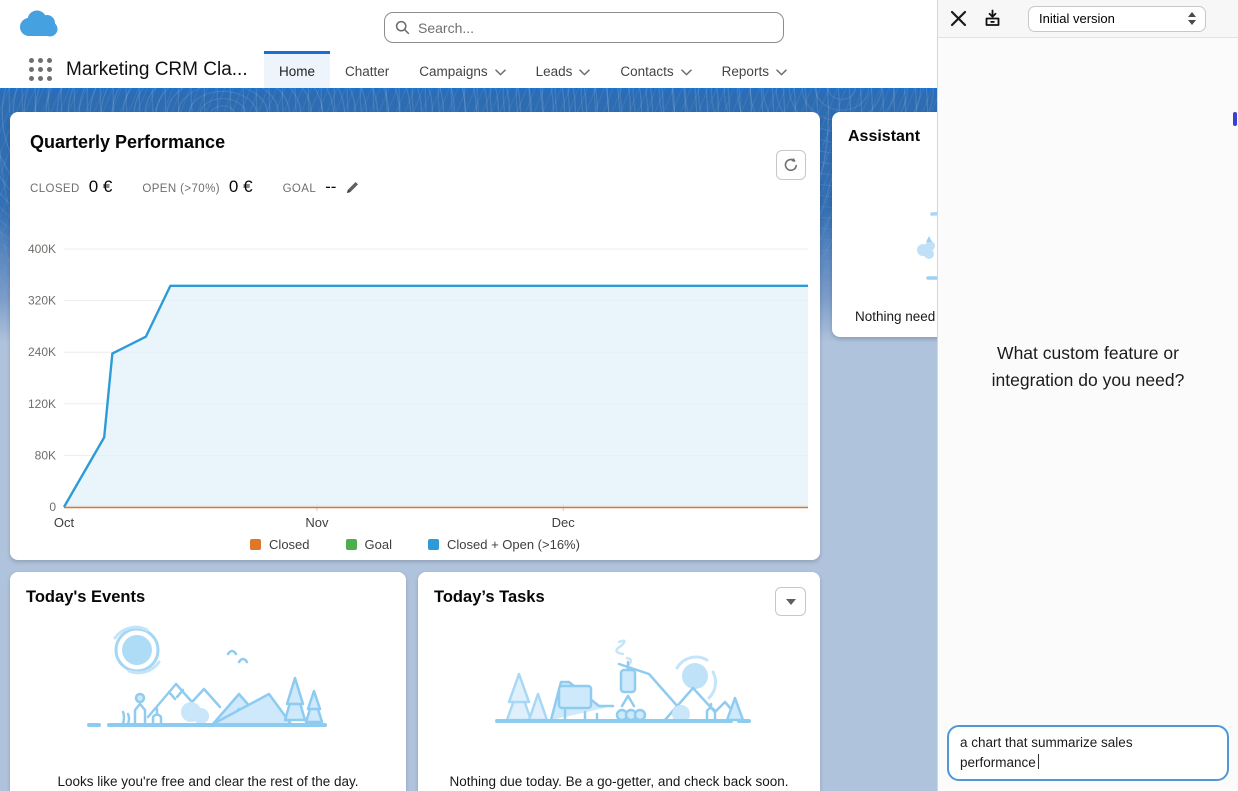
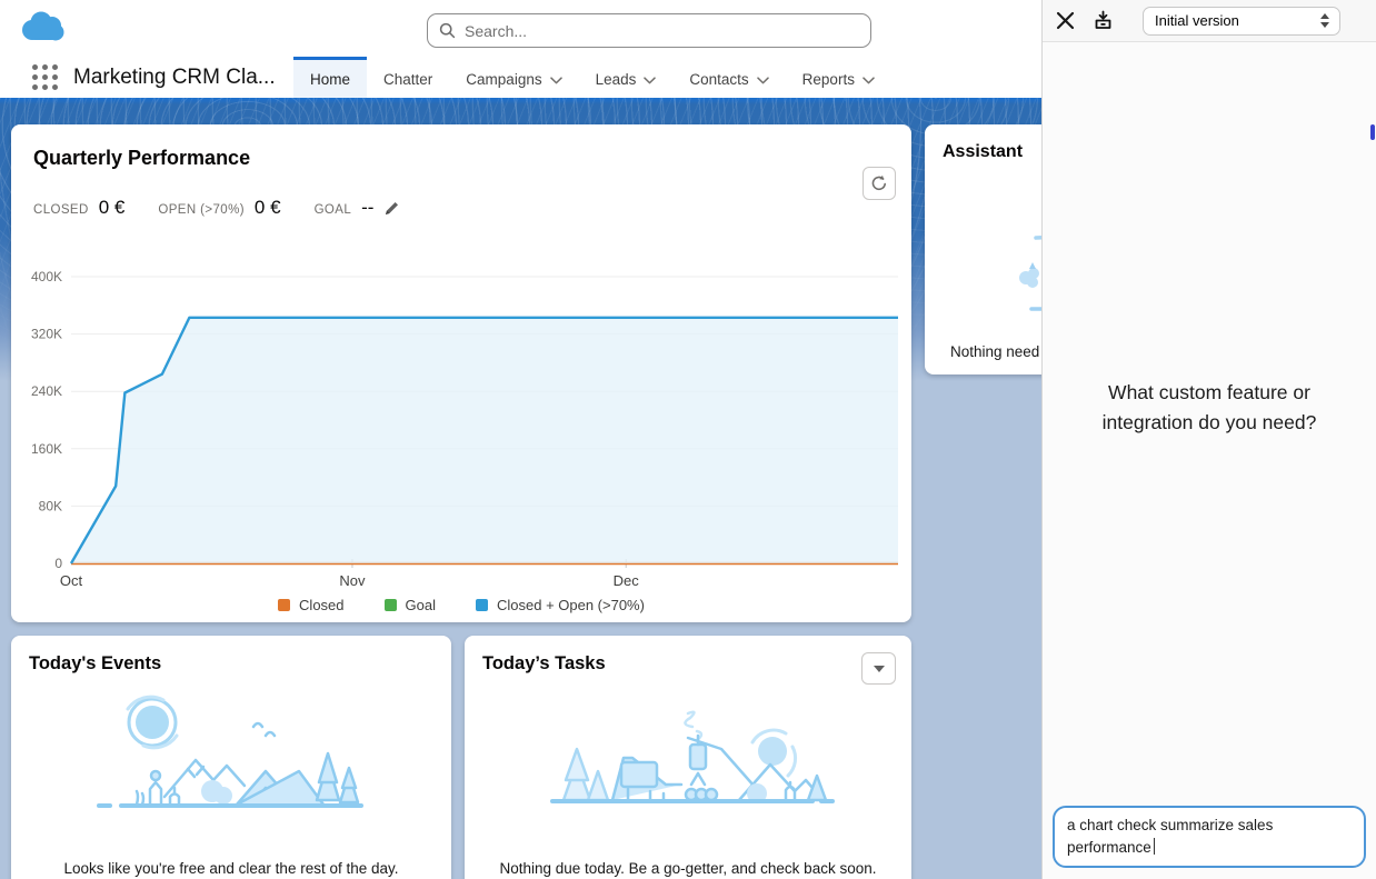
  Search...
  Marketing CRM Cla...
  Home
  Chatter
  Campaigns
  Leads
  Contacts
  Reports
  Quarterly Performance
  CLOSED
  0 €
  OPEN (>70%)
  0 €
  GOAL
  --
  400K
  320K
  240K
- 120K
+ 160K
  80K
  0
  Oct
  Nov
  Dec
  Closed
  Goal
- Closed + Open (>16%)
+ Closed + Open (>70%)
  Assistant
  Nothing need
  Today's Events
  Looks like you're free and clear the rest of the day.
  Today’s Tasks
  Nothing due today. Be a go-getter, and check back soon.
  Initial version
  What custom feature or integration do you need?
- a chart that summarize sales
+ a chart check summarize sales
  performance
